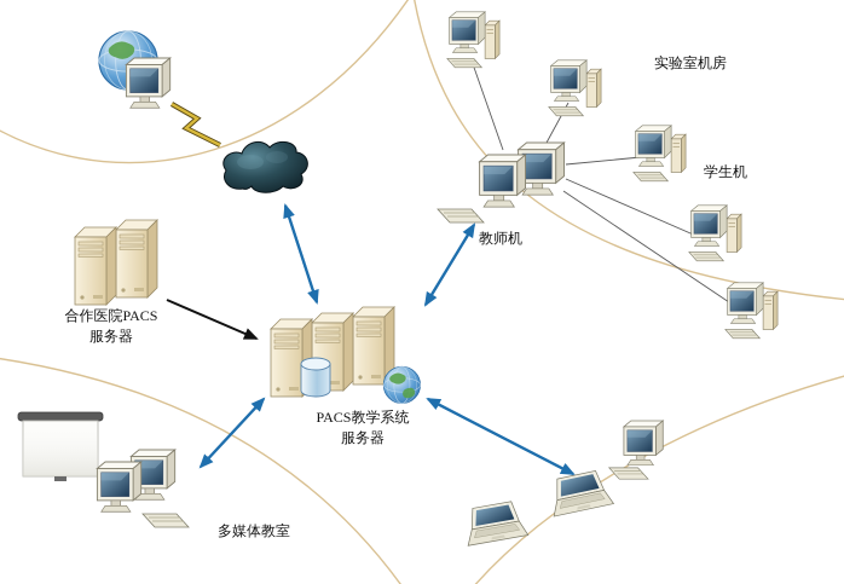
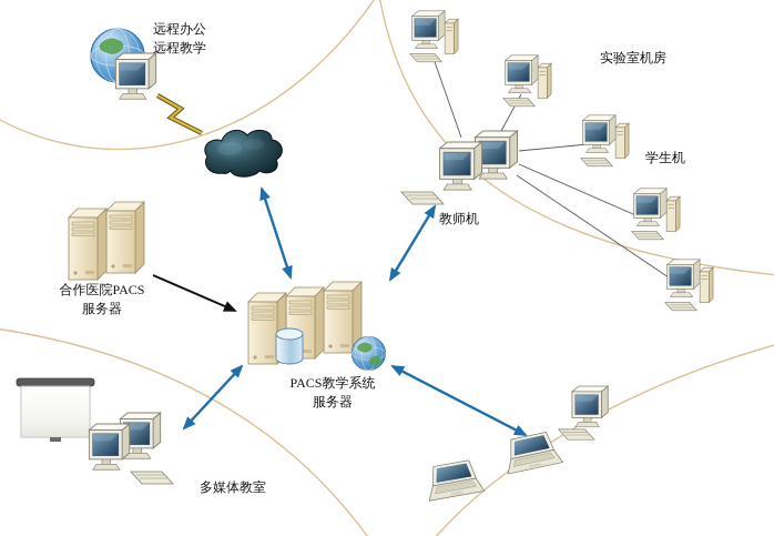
+ 远程办公
+ 远程教学
  实验室机房
  学生机
  教师机
  合作医院PACS
  服务器
  PACS教学系统
  服务器
  多媒体教室
